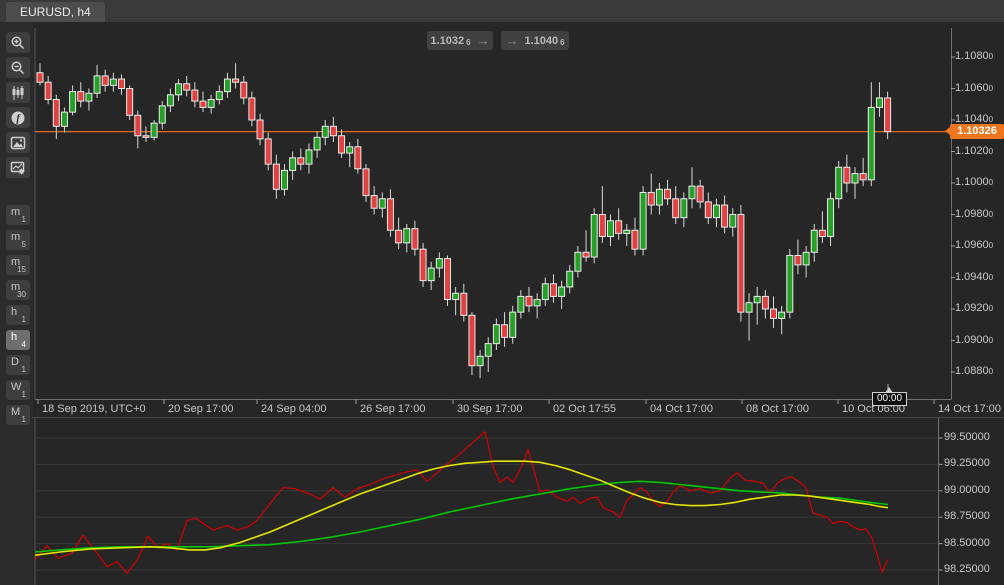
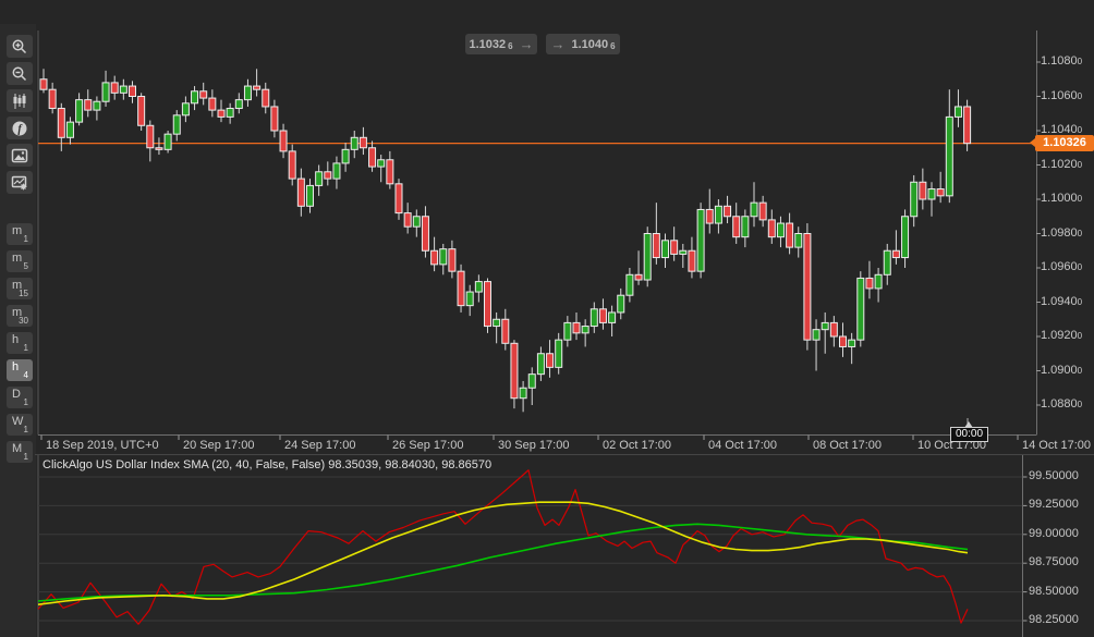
- EURUSD, h4
  f
  m
  1
  m
  5
  m
  15
  m
  30
  h
  1
  h
  4
  D
  1
  W
  1
  M
  1
  1.1032
  6
  →
  →
  1.1040
  6
  1.10800
  1.10600
  1.10400
  1.10200
  1.10000
  1.09800
  1.09600
  1.09400
  1.09200
  1.09000
  1.08800
  18 Sep 2019, UTC+0
  20 Sep 17:00
- 24 Sep 04:00
+ 24 Sep 17:00
  26 Sep 17:00
  30 Sep 17:00
- 02 Oct 17:55
+ 02 Oct 17:00
  04 Oct 17:00
  08 Oct 17:00
- 10 Oct 06:00
+ 10 Oct 17:00
  14 Oct 17:00
  99.50000
  99.25000
  99.00000
  98.75000
  98.50000
  98.25000
  1.10326
  00:00
+ ClickAlgo US Dollar Index SMA (20, 40, False, False) 98.35039, 98.84030, 98.86570
